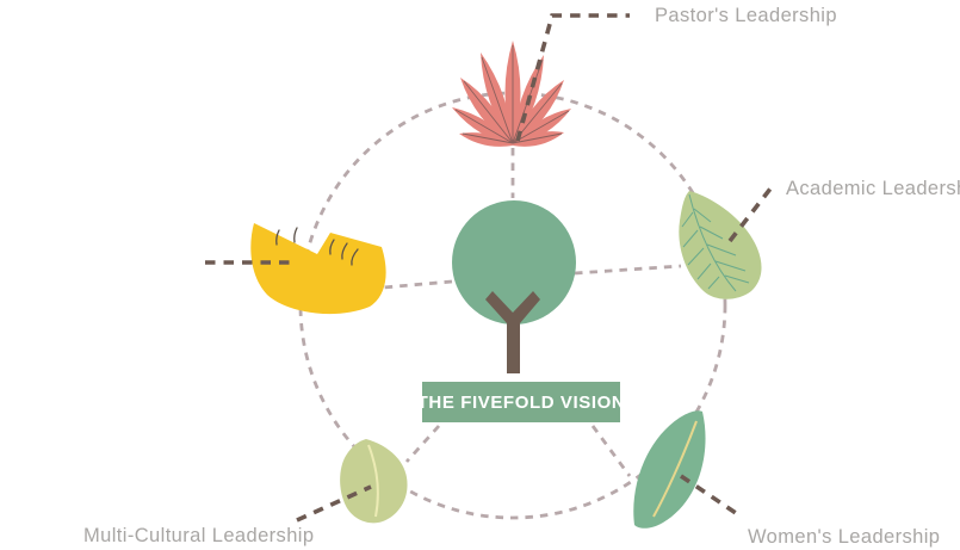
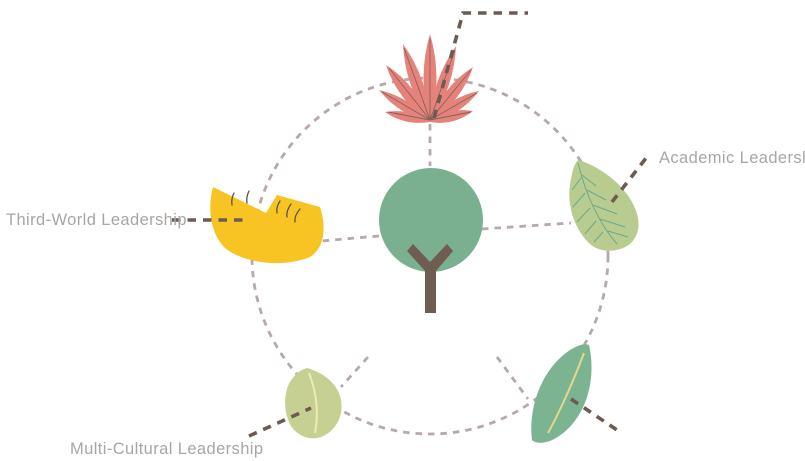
- THE FIVEFOLD VISION
- Pastor's Leadership
  Academic Leaders
- Women's Leadership
  Multi-Cultural Leadership
+ Third-World Leadership
